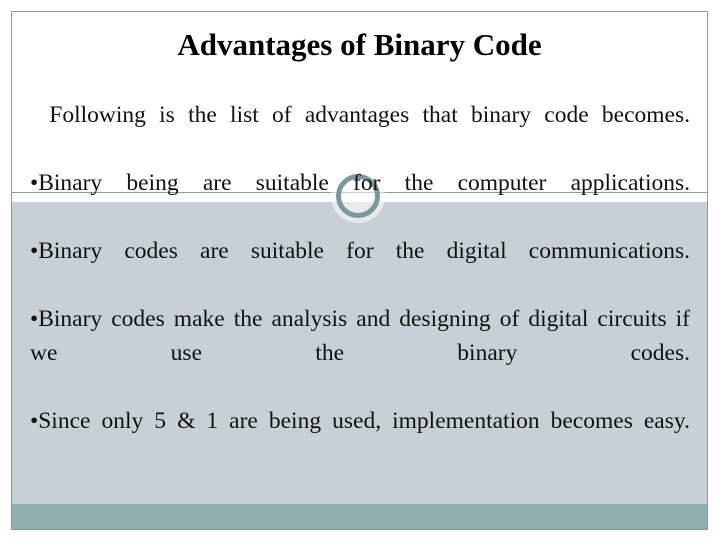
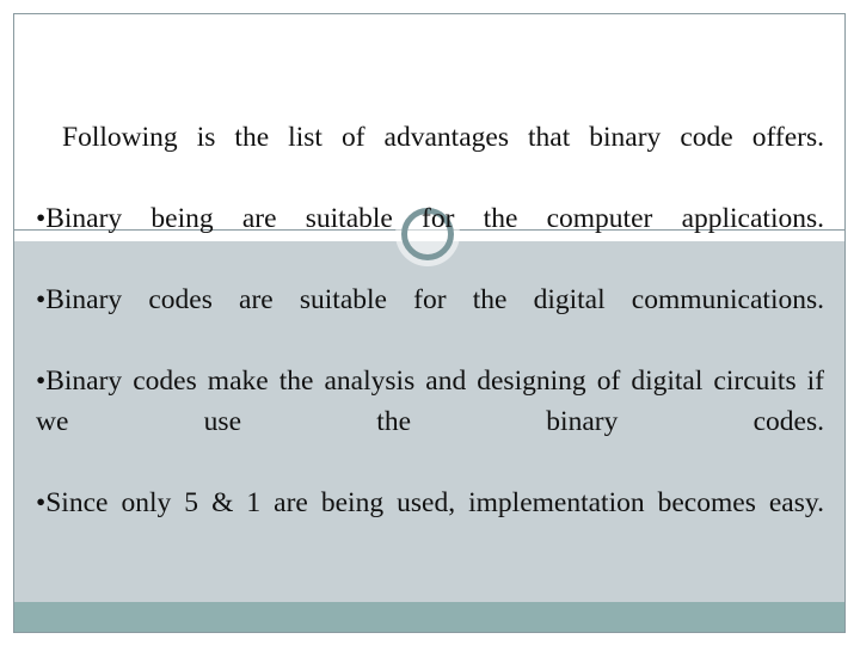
- Advantages of Binary Code
- Following is the list of advantages that binary code becomes.
+ Following is the list of advantages that binary code offers.
  •Binary being are suitable for the computer applications.
  •Binary codes are suitable for the digital communications.
  •Binary codes make the analysis and designing of digital circuits if we use the binary codes.
  •Since only 5 & 1 are being used, implementation becomes easy.
